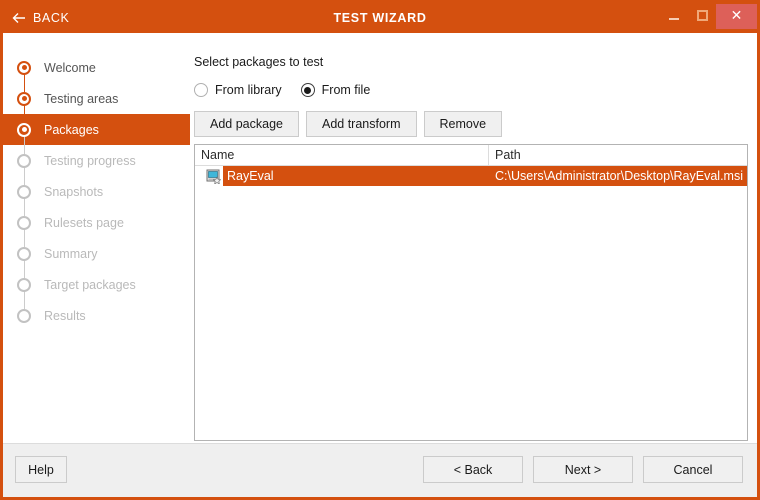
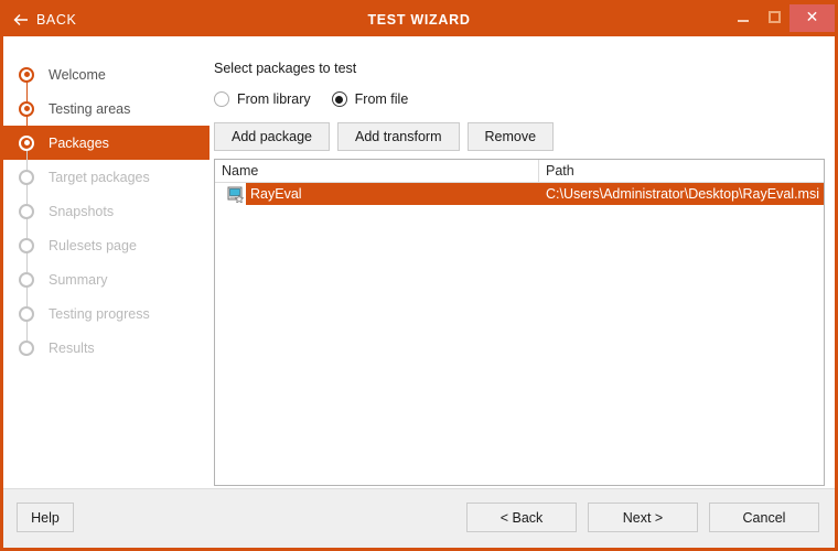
  BACK
  TEST WIZARD
  ✕
  Welcome
  Testing areas
  Packages
- Testing progress
+ Target packages
  Snapshots
  Rulesets page
  Summary
- Target packages
+ Testing progress
  Results
  Select packages to test
  From library
  From file
  Add package
  Add transform
  Remove
  Name
  Path
  RayEval
  C:\Users\Administrator\Desktop\RayEval.msi
  Help
  < Back
  Next >
  Cancel
